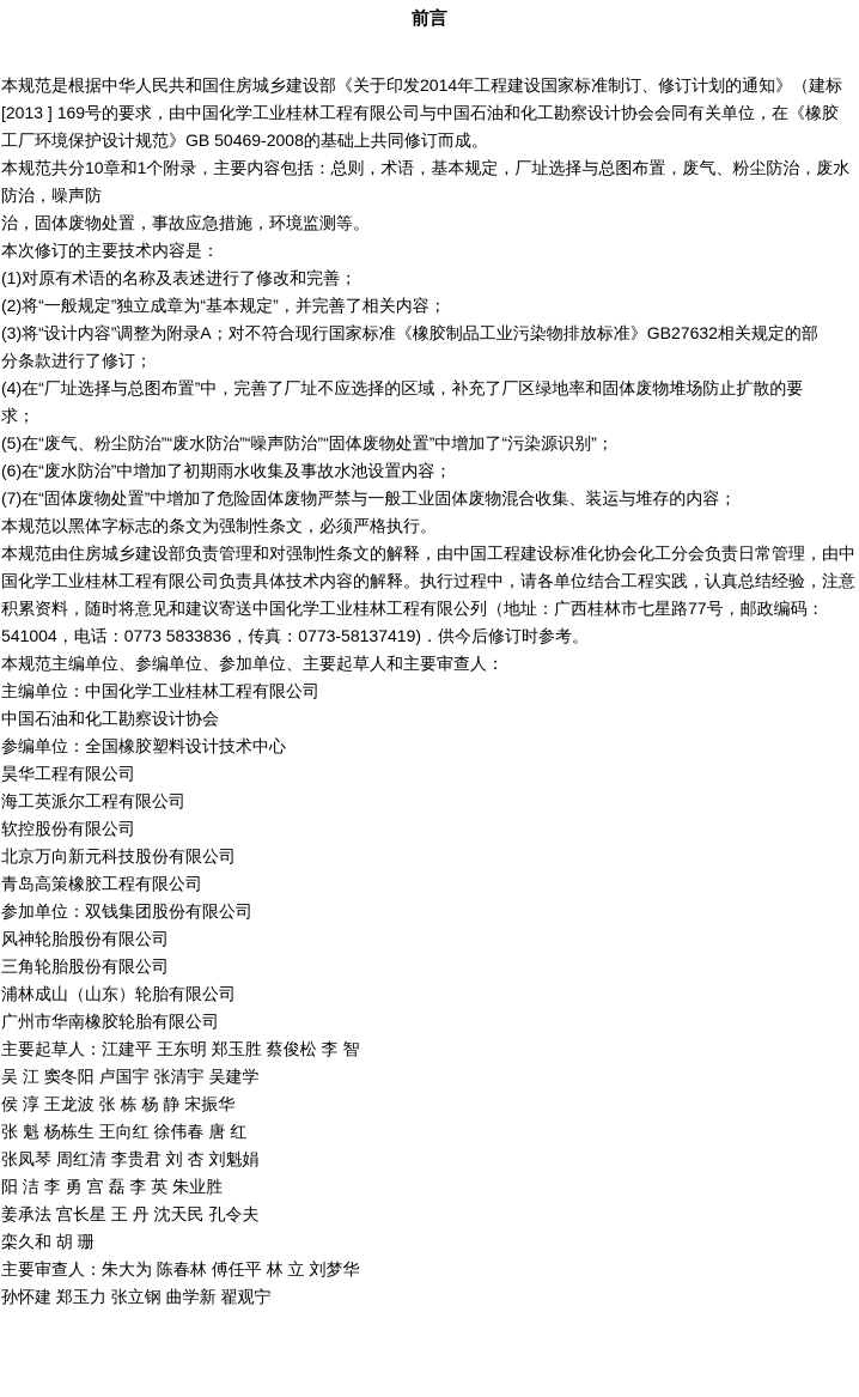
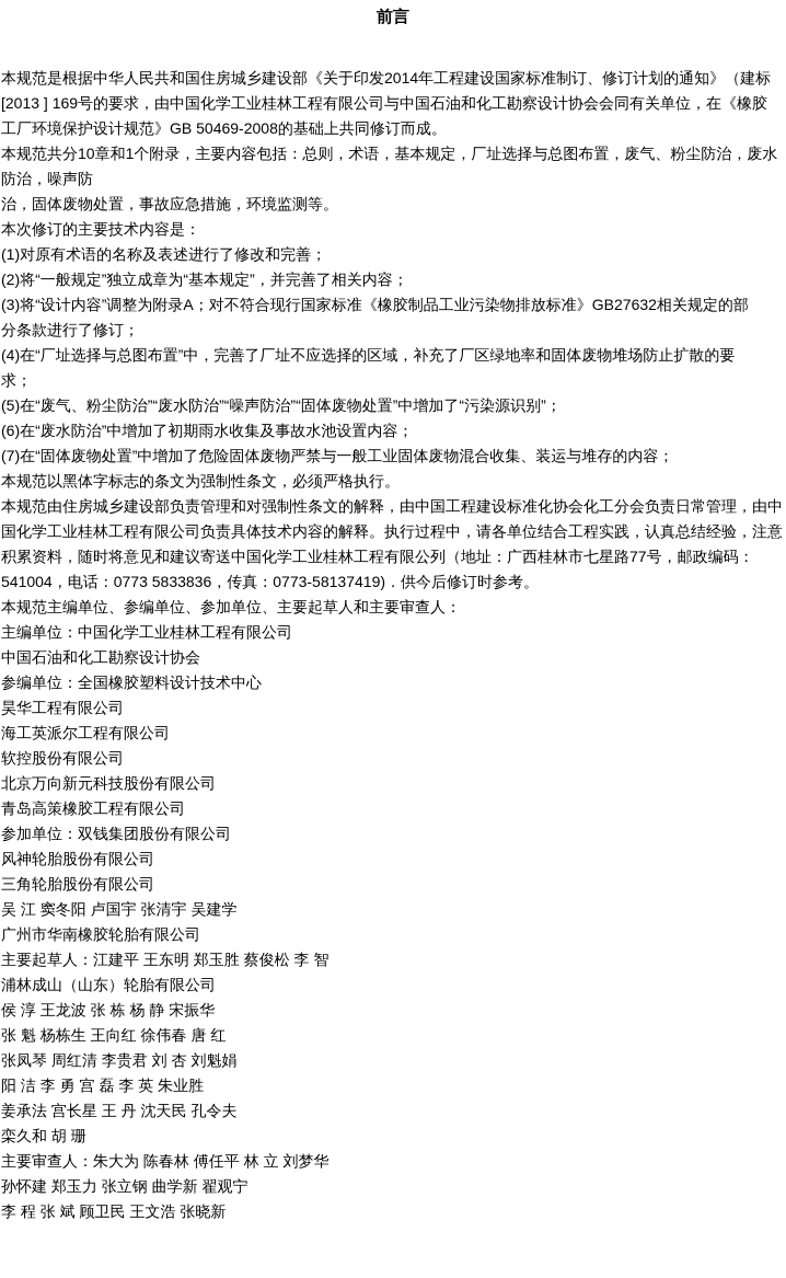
  前言
  本规范是根据中华人民共和国住房城乡建设部《关于印发2014年工程建设国家标准制订、修订计划的通知》（建标
  [2013 ] 169号的要求，由中国化学工业桂林工程有限公司与中国石油和化工勘察设计协会会同有关单位，在《橡胶
  工厂环境保护设计规范》GB 50469-2008的基础上共同修订而成。
  本规范共分10章和1个附录，主要内容包括：总则，术语，基本规定，厂址选择与总图布置，废气、粉尘防治，废水
  防治，噪声防
  治，固体废物处置，事故应急措施，环境监测等。
  本次修订的主要技术内容是：
  (1)对原有术语的名称及表述进行了修改和完善；
  (2)将“一般规定”独立成章为“基本规定”，并完善了相关内容；
  (3)将“设计内容”调整为附录A；对不符合现行国家标准《橡胶制品工业污染物排放标准》GB27632相关规定的部
  分条款进行了修订；
  (4)在“厂址选择与总图布置”中，完善了厂址不应选择的区域，补充了厂区绿地率和固体废物堆场防止扩散的要
  求；
  (5)在“废气、粉尘防治”“废水防治”“噪声防治”“固体废物处置”中增加了“污染源识别”；
  (6)在“废水防治”中增加了初期雨水收集及事故水池设置内容；
  (7)在“固体废物处置”中增加了危险固体废物严禁与一般工业固体废物混合收集、装运与堆存的内容；
  本规范以黑体字标志的条文为强制性条文，必须严格执行。
  本规范由住房城乡建设部负责管理和对强制性条文的解释，由中国工程建设标准化协会化工分会负责日常管理，由中
  国化学工业桂林工程有限公司负责具体技术内容的解释。执行过程中，请各单位结合工程实践，认真总结经验，注意
  积累资料，随时将意见和建议寄送中国化学工业桂林工程有限公列（地址：广西桂林市七星路77号，邮政编码：
  541004，电话：0773 5833836，传真：0773-58137419)．供今后修订时参考。
  本规范主编单位、参编单位、参加单位、主要起草人和主要审查人：
  主编单位：中国化学工业桂林工程有限公司
  中国石油和化工勘察设计协会
  参编单位：全国橡胶塑料设计技术中心
  昊华工程有限公司
  海工英派尔工程有限公司
  软控股份有限公司
  北京万向新元科技股份有限公司
  青岛高策橡胶工程有限公司
  参加单位：双钱集团股份有限公司
  风神轮胎股份有限公司
  三角轮胎股份有限公司
- 浦林成山（山东）轮胎有限公司
+ 吴 江 窦冬阳 卢国宇 张清宇 吴建学
  广州市华南橡胶轮胎有限公司
  主要起草人：江建平 王东明 郑玉胜 蔡俊松 李 智
- 吴 江 窦冬阳 卢国宇 张清宇 吴建学
+ 浦林成山（山东）轮胎有限公司
  侯 淳 王龙波 张 栋 杨 静 宋振华
  张 魁 杨栋生 王向红 徐伟春 唐 红
  张凤琴 周红清 李贵君 刘 杏 刘魁娟
  阳 洁 李 勇 宫 磊 李 英 朱业胜
  姜承法 宫长星 王 丹 沈天民 孔令夫
  栾久和 胡 珊
  主要审查人：朱大为 陈春林 傅任平 林 立 刘梦华
  孙怀建 郑玉力 张立钢 曲学新 翟观宁
+ 李 程 张 斌 顾卫民 王文浩 张晓新
